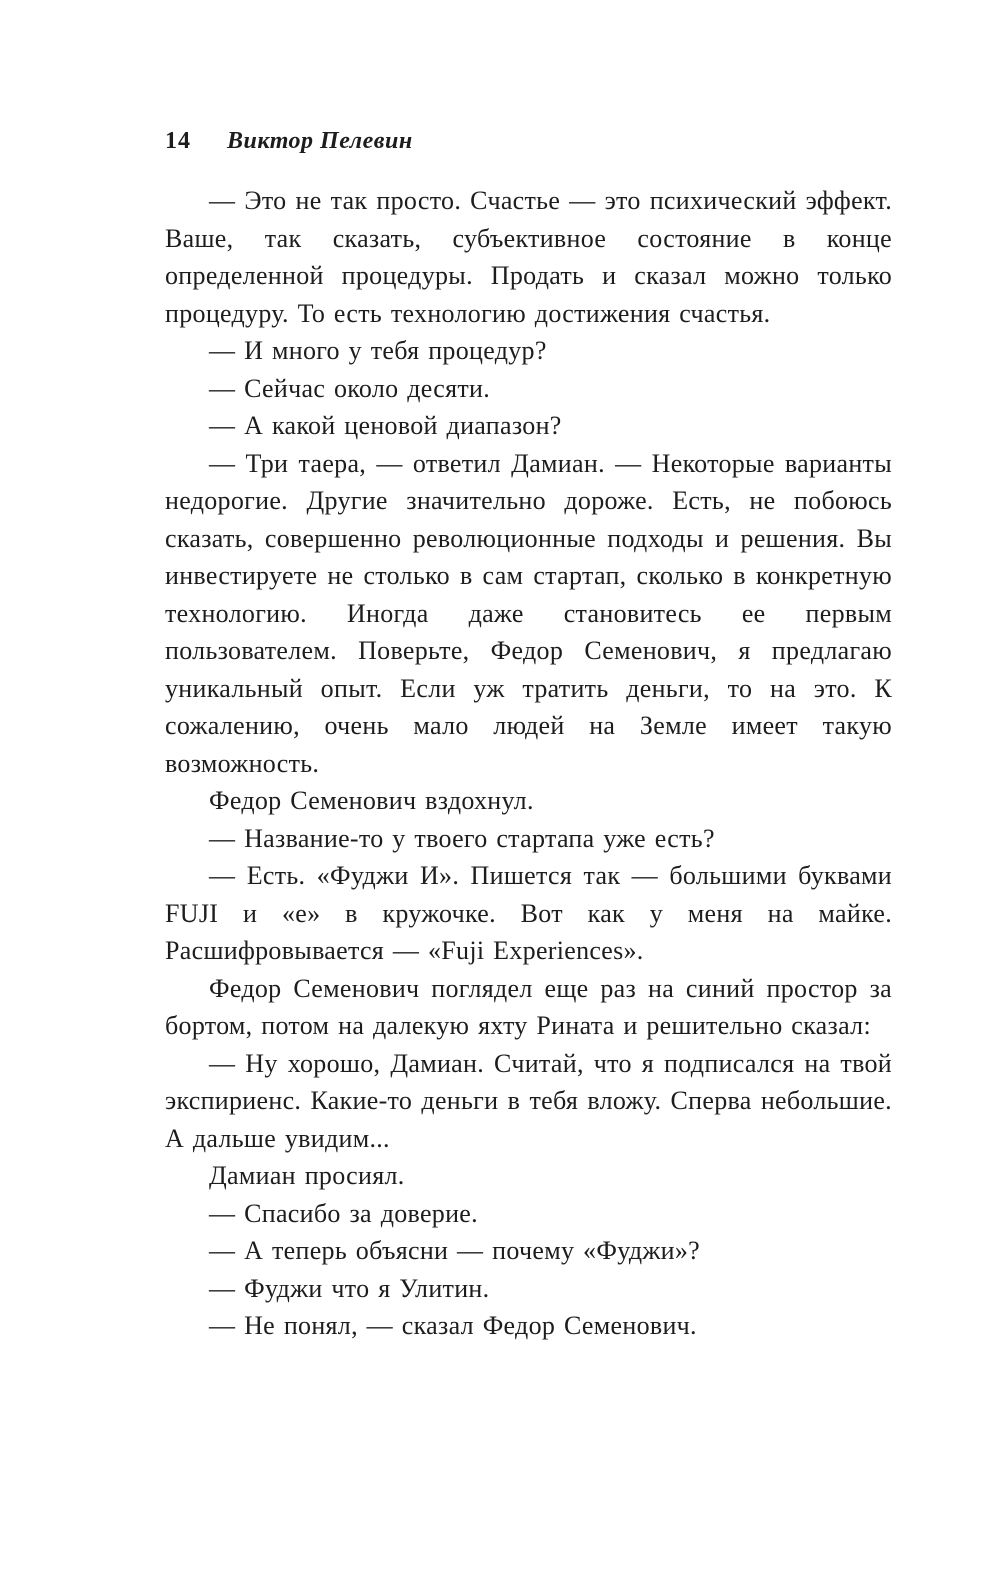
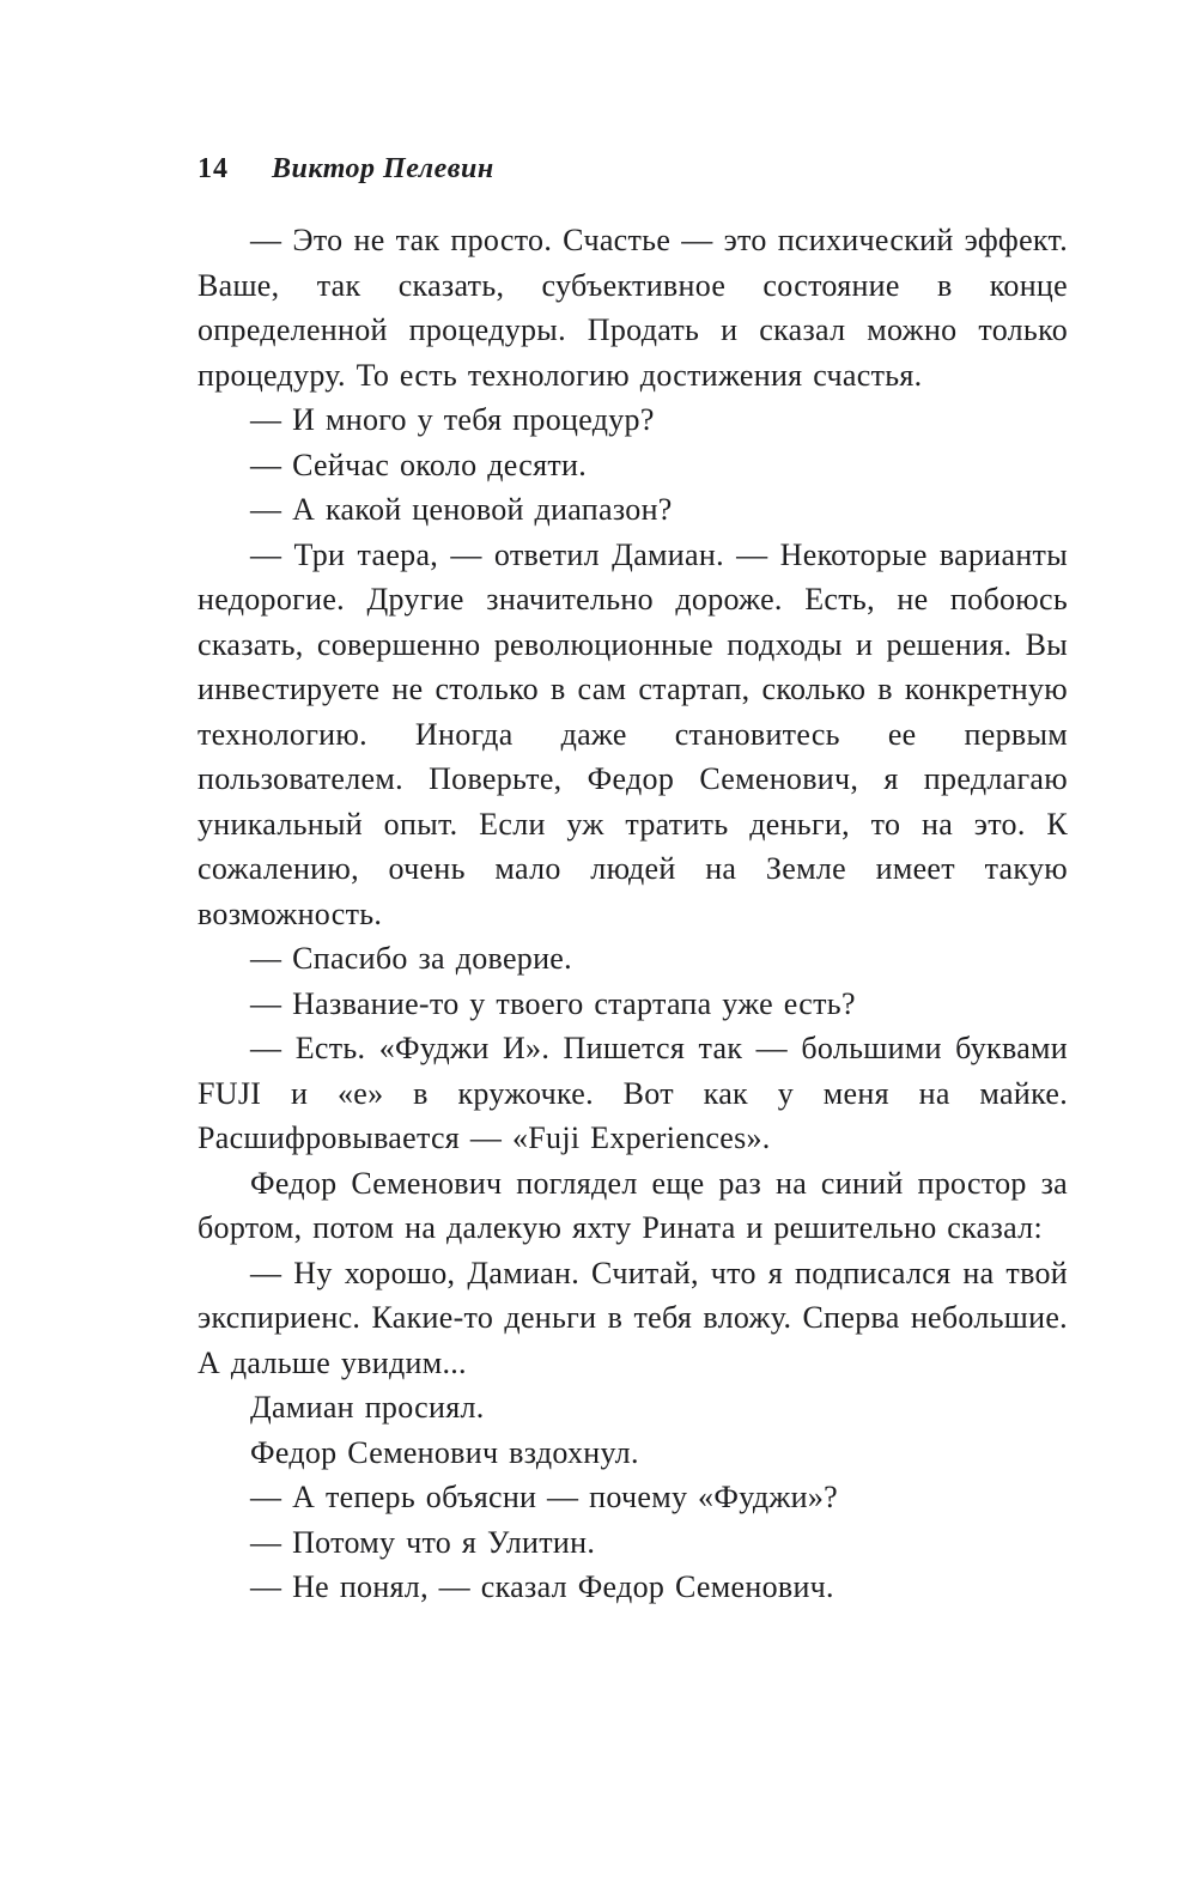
  14 Виктор Пелевин
  — Это не так просто. Счастье — это психический эффект. Ваше, так сказать, субъективное состояние в конце определенной процедуры. Продать и сказал можно только процедуру. То есть технологию достижения счастья.
  — И много у тебя процедур?
  — Сейчас около десяти.
  — А какой ценовой диапазон?
  — Три таера, — ответил Дамиан. — Некоторые варианты недорогие. Другие значительно дороже. Есть, не побоюсь сказать, совершенно революционные подходы и решения. Вы инвестируете не столько в сам стартап, сколько в конкретную технологию. Иногда даже становитесь ее первым пользователем. Поверьте, Федор Семенович, я предлагаю уникальный опыт. Если уж тратить деньги, то на это. К сожалению, очень мало людей на Земле имеет такую возможность.
- Федор Семенович вздохнул.
+ — Спасибо за доверие.
  — Название-то у твоего стартапа уже есть?
  — Есть. «Фуджи И». Пишется так — большими буквами FUJI и «е» в кружочке. Вот как у меня на майке. Расшифровывается — «Fuji Experiences».
  Федор Семенович поглядел еще раз на синий простор за бортом, потом на далекую яхту Рината и решительно сказал:
  — Ну хорошо, Дамиан. Считай, что я подписался на твой экспириенс. Какие-то деньги в тебя вложу. Сперва небольшие. А дальше увидим...
  Дамиан просиял.
- — Спасибо за доверие.
+ Федор Семенович вздохнул.
  — А теперь объясни — почему «Фуджи»?
- — Фуджи что я Улитин.
+ — Потому что я Улитин.
  — Не понял, — сказал Федор Семенович.
